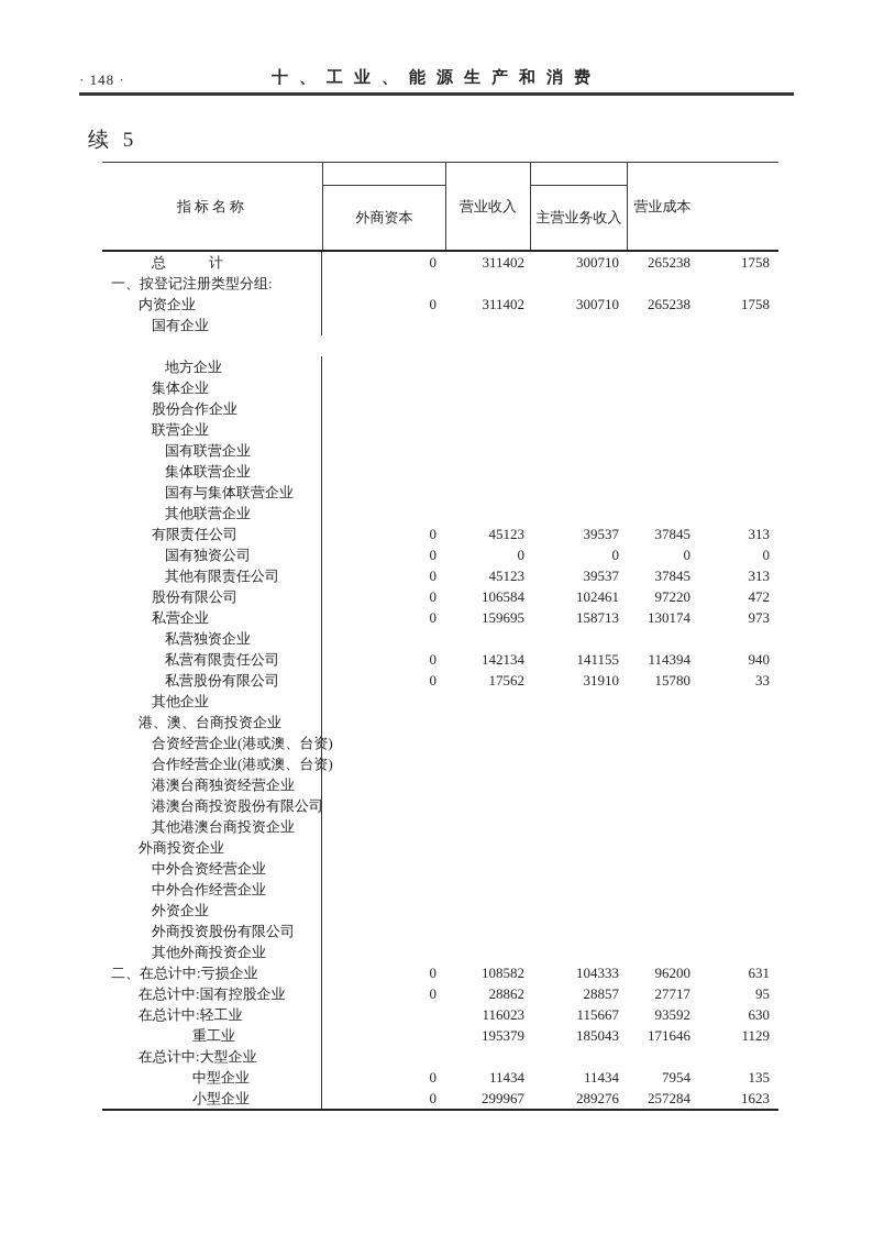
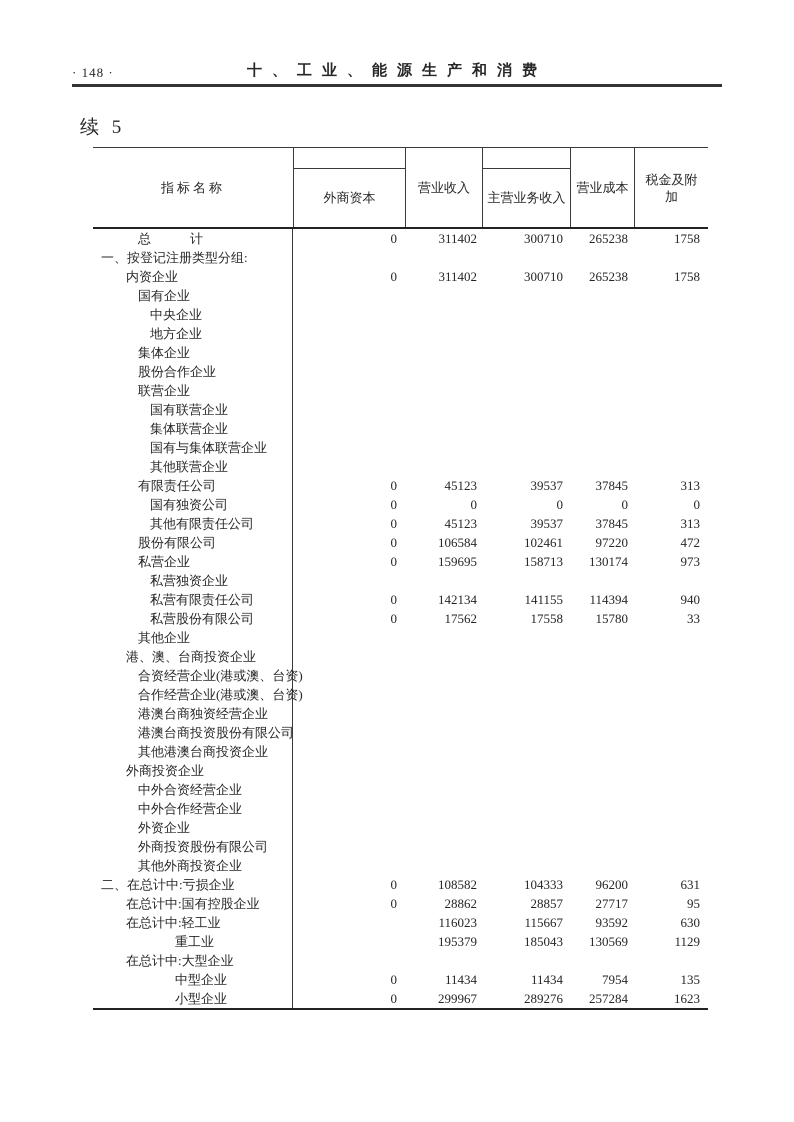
  · 148 ·
  十、工业、能源生产和消费
  续 5
  指标名称
  外商资本
  营业收入
  主营业务收入
  营业成本
+ 税金及附
+ 加
  总 计
  0
  311402
  300710
  265238
  1758
  一、按登记注册类型分组:
  内资企业
  0
  311402
  300710
  265238
  1758
  国有企业
+ 中央企业
  地方企业
  集体企业
  股份合作企业
  联营企业
  国有联营企业
  集体联营企业
  国有与集体联营企业
  其他联营企业
  有限责任公司
  0
  45123
  39537
  37845
  313
  国有独资公司
  0
  0
  0
  0
  0
  其他有限责任公司
  0
  45123
  39537
  37845
  313
  股份有限公司
  0
  106584
  102461
  97220
  472
  私营企业
  0
  159695
  158713
  130174
  973
  私营独资企业
  私营有限责任公司
  0
  142134
  141155
  114394
  940
  私营股份有限公司
  0
  17562
- 31910
+ 17558
  15780
  33
  其他企业
  港、澳、台商投资企业
  合资经营企业(港或澳、台资)
  合作经营企业(港或澳、台资)
  港澳台商独资经营企业
  港澳台商投资股份有限公司
  其他港澳台商投资企业
  外商投资企业
  中外合资经营企业
  中外合作经营企业
  外资企业
  外商投资股份有限公司
  其他外商投资企业
  二、在总计中:亏损企业
  0
  108582
  104333
  96200
  631
  在总计中:国有控股企业
  0
  28862
  28857
  27717
  95
  在总计中:轻工业
  116023
  115667
  93592
  630
  重工业
  195379
  185043
- 171646
+ 130569
  1129
  在总计中:大型企业
  中型企业
  0
  11434
  11434
  7954
  135
  小型企业
  0
  299967
  289276
  257284
  1623
